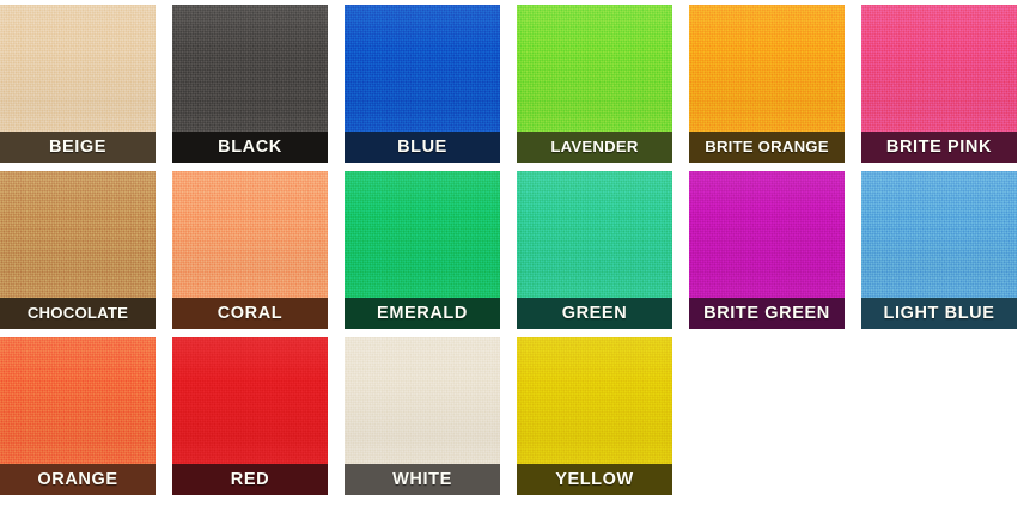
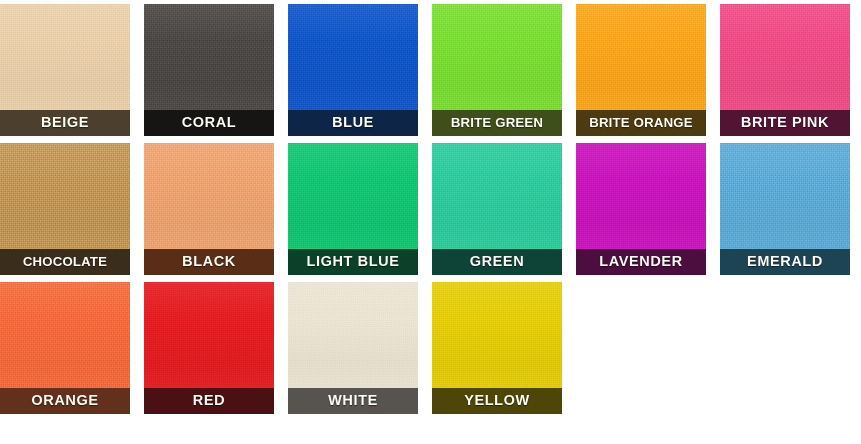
  BEIGE
- BLACK
+ CORAL
  BLUE
- LAVENDER
+ BRITE GREEN
  BRITE ORANGE
  BRITE PINK
  CHOCOLATE
- CORAL
+ BLACK
- EMERALD
+ LIGHT BLUE
  GREEN
- BRITE GREEN
+ LAVENDER
- LIGHT BLUE
+ EMERALD
  ORANGE
  RED
  WHITE
  YELLOW
